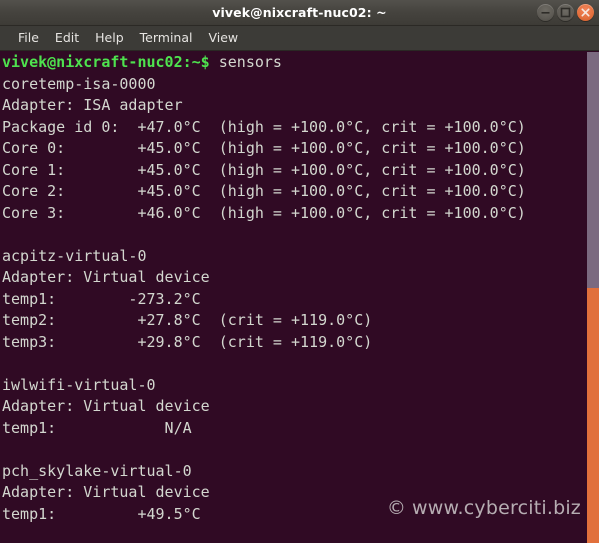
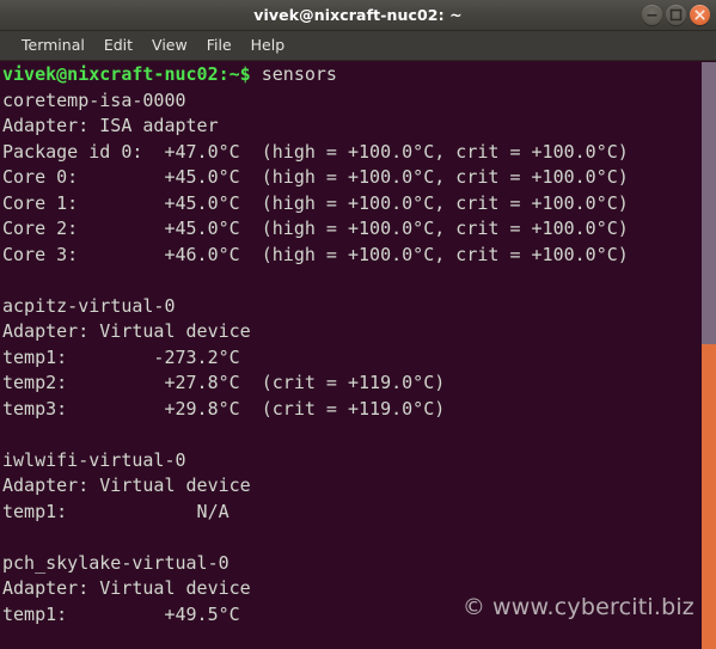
  vivek@nixcraft-nuc02: ~
- File
+ Terminal
  Edit
- Help
+ View
- Terminal
+ File
- View
+ Help
  vivek@nixcraft-nuc02:~$ sensors
  coretemp-isa-0000
  Adapter: ISA adapter
  Package id 0: +47.0°C (high = +100.0°C, crit = +100.0°C)
  Core 0: +45.0°C (high = +100.0°C, crit = +100.0°C)
  Core 1: +45.0°C (high = +100.0°C, crit = +100.0°C)
  Core 2: +45.0°C (high = +100.0°C, crit = +100.0°C)
  Core 3: +46.0°C (high = +100.0°C, crit = +100.0°C)
  acpitz-virtual-0
  Adapter: Virtual device
  temp1: -273.2°C
  temp2: +27.8°C (crit = +119.0°C)
  temp3: +29.8°C (crit = +119.0°C)
  iwlwifi-virtual-0
  Adapter: Virtual device
  temp1: N/A
  pch_skylake-virtual-0
  Adapter: Virtual device
  temp1: +49.5°C
  © www.cyberciti.biz
